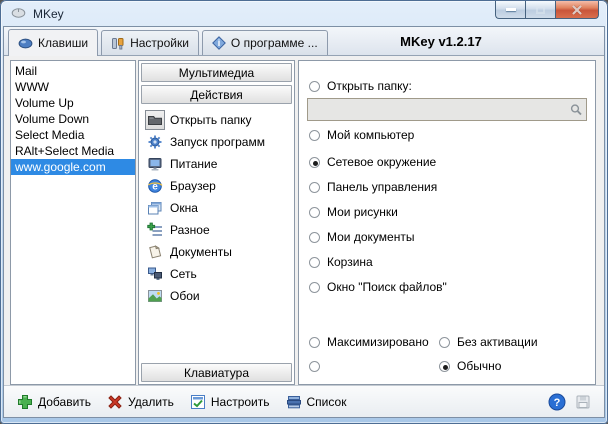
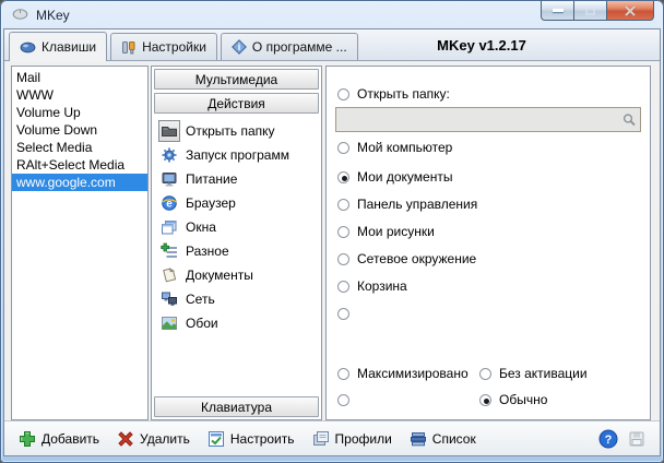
  MKey
  Клавиши
  Настройки
  i
  О программе ...
  MKey v1.2.17
  Mail
  WWW
  Volume Up
  Volume Down
  Select Media
  RAlt+Select Media
  www.google.com
  Мультимедиа
  Действия
  Открыть папку
  Запуск программ
  Питание
  e
  Браузер
  Окна
  Разное
  Документы
  Сеть
  Обои
  Клавиатура
  Открыть папку:
  Мой компьютер
- Сетевое окружение
+ Мои документы
  Панель управления
  Мои рисунки
- Мои документы
+ Сетевое окружение
  Корзина
- Окно "Поиск файлов"
  Максимизировано
  Без активации
  Обычно
  Добавить
  Удалить
  Настроить
+ Профили
  Список
  ?
